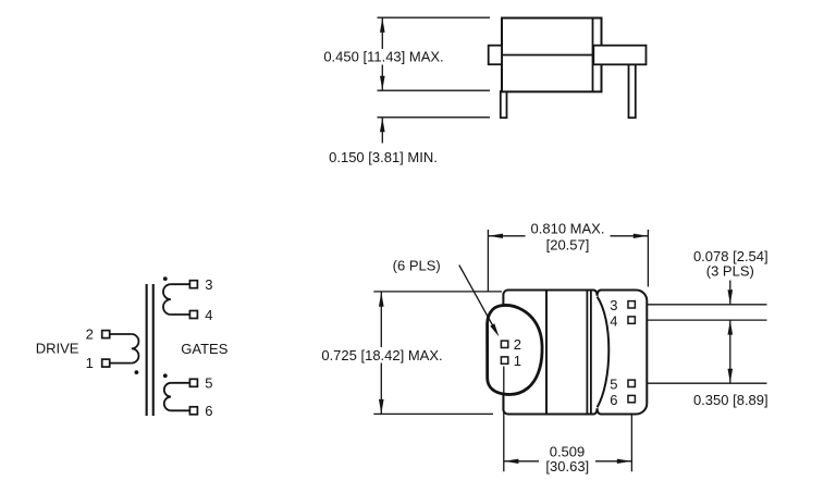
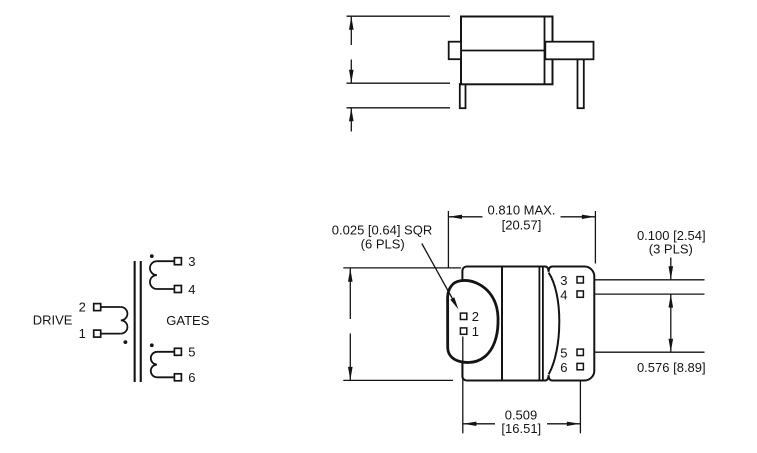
- 0.450 [11.43] MAX.
- 0.150 [3.81] MIN.
  DRIVE
  GATES
  2
  1
  3
  4
  5
  6
  2
  1
  3
  4
  5
  6
  0.810 MAX.
  [20.57]
+ 0.025 [0.64] SQR
  (6 PLS)
- 0.725 [18.42] MAX.
- 0.078 [2.54]
+ 0.100 [2.54]
  (3 PLS)
- 0.350 [8.89]
+ 0.576 [8.89]
  0.509
- [30.63]
+ [16.51]
